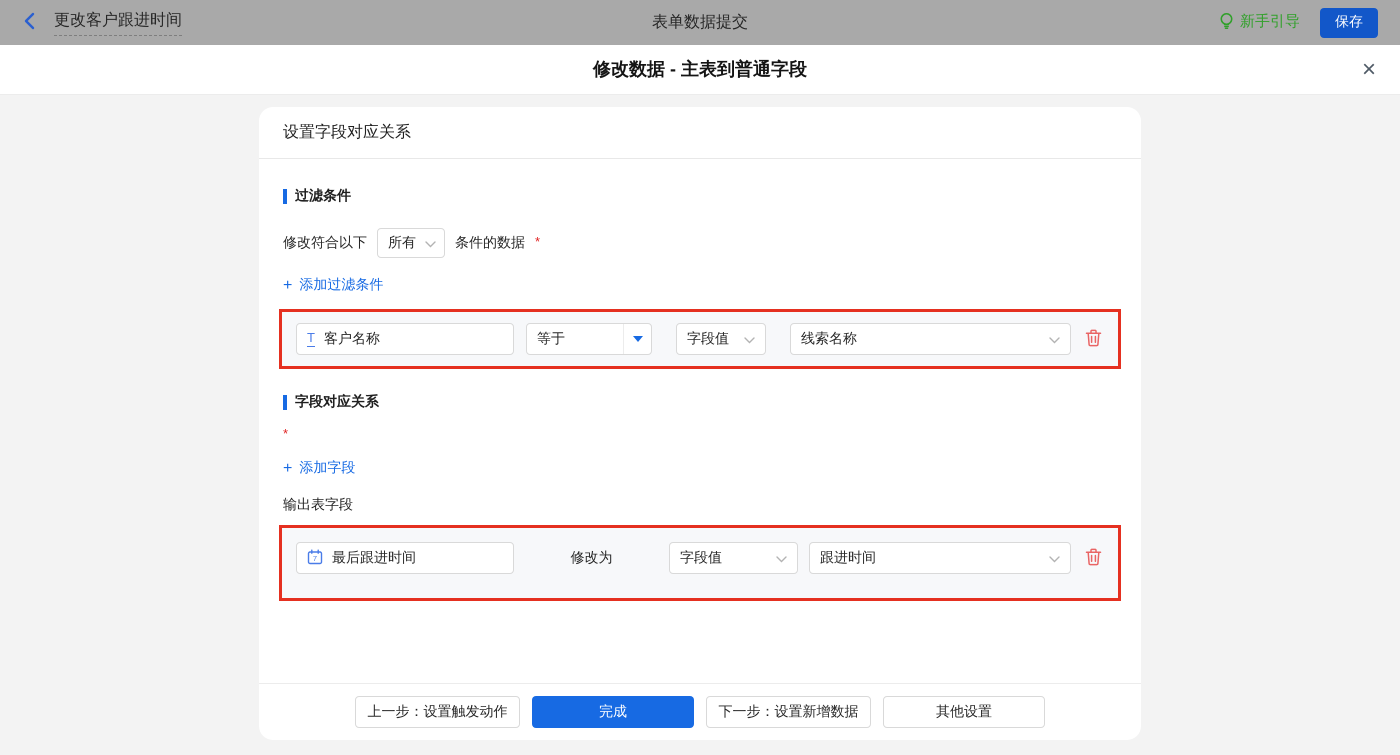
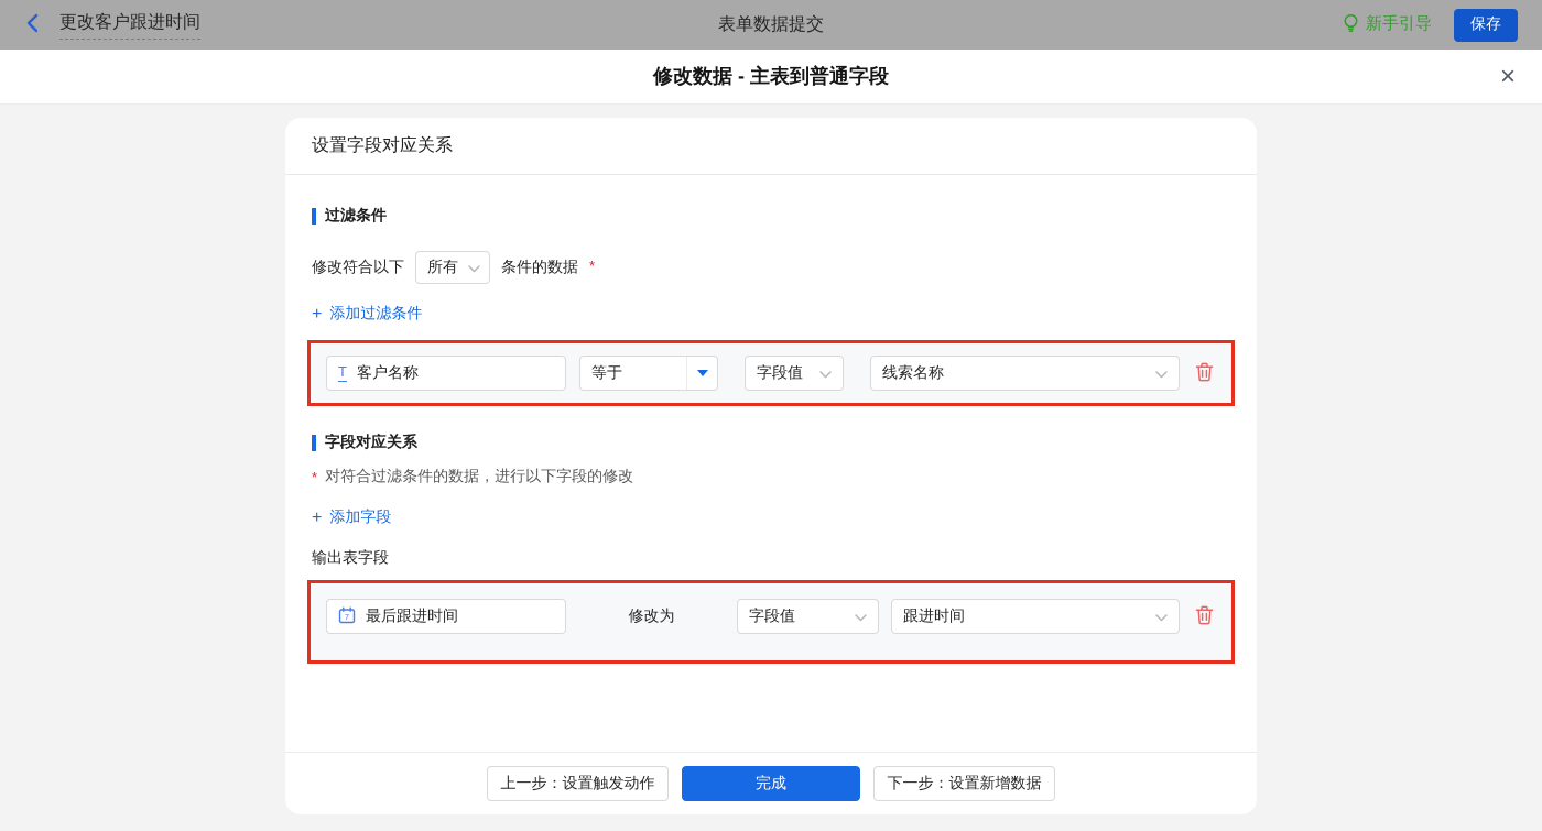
  更改客户跟进时间
  表单数据提交
  新手引导
  保存
  修改数据 - 主表到普通字段
  ×
  设置字段对应关系
  过滤条件
  修改符合以下
  所有
  条件的数据
  *
  +
  添加过滤条件
  T
  客户名称
  等于
  字段值
  线索名称
  字段对应关系
  *
+ 对符合过滤条件的数据，进行以下字段的修改
  +
  添加字段
  输出表字段
  7
  最后跟进时间
  修改为
  字段值
  跟进时间
  上一步：设置触发动作
  完成
  下一步：设置新增数据
- 其他设置
